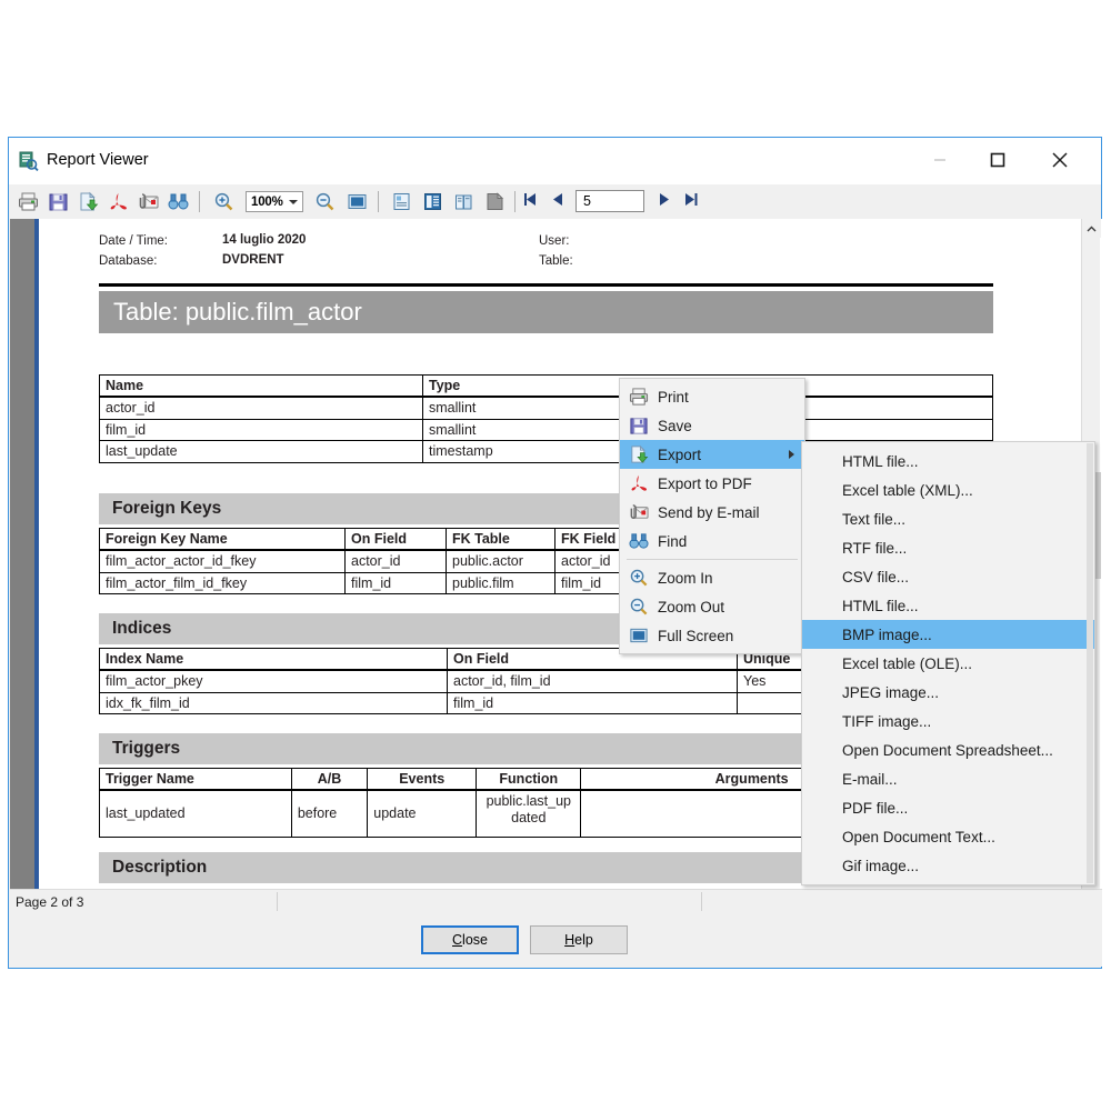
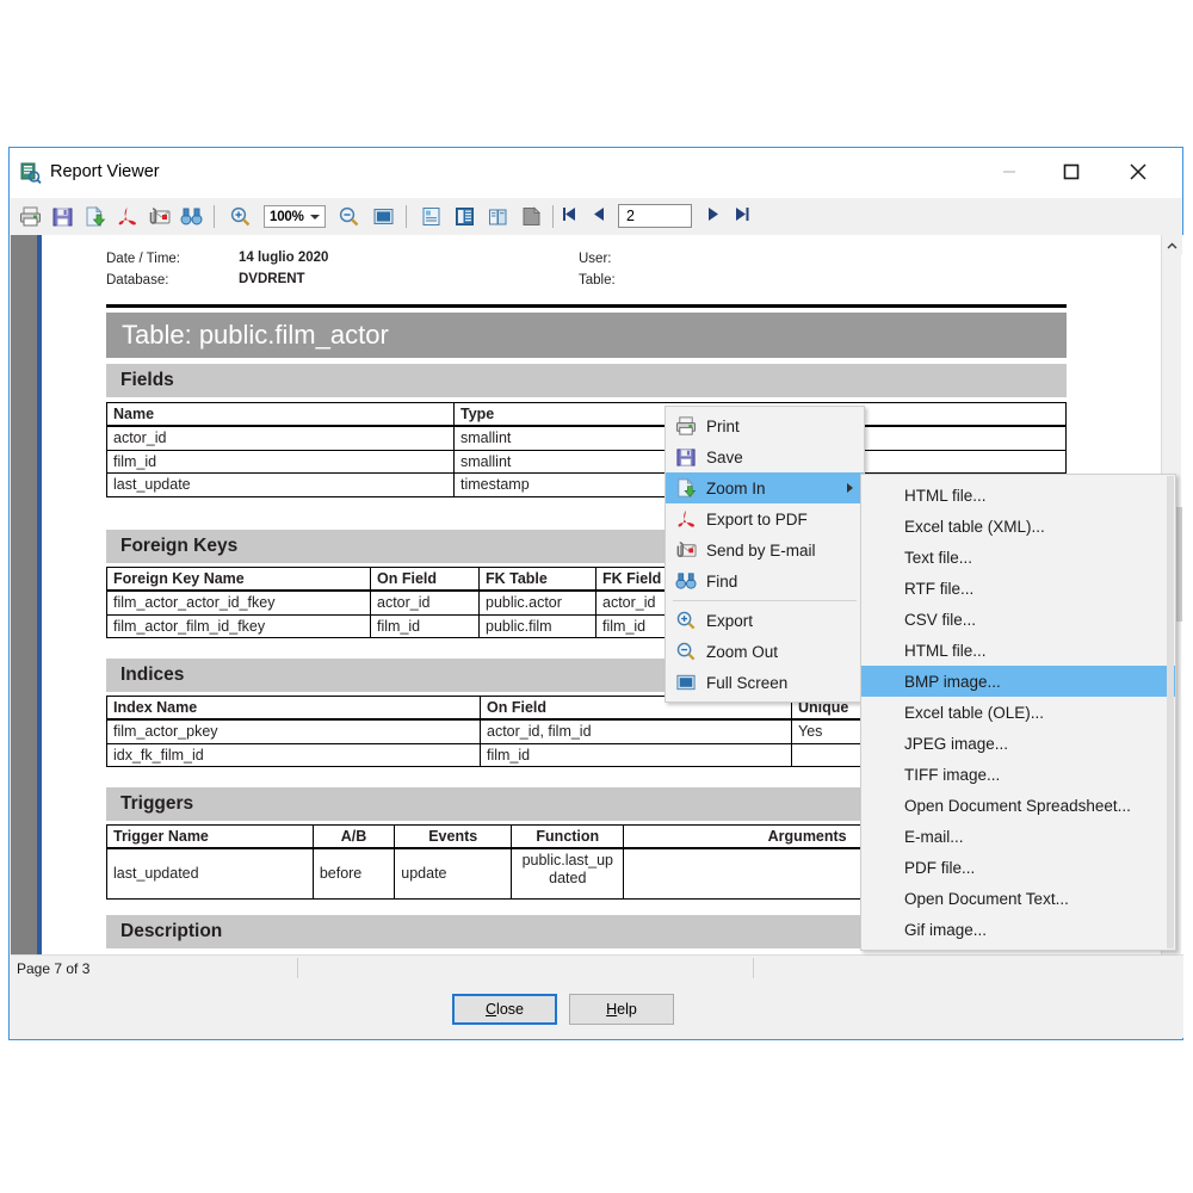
  Report Viewer
  100%
- 5
+ 2
  Date / Time:
  14 luglio 2020
  Database:
  DVDRENT
  User:
  Table:
  Table: public.film_actor
+ Fields
  Name	Type
  actor_id	smallint
  film_id	smallint
  last_update	timestamp
  Foreign Keys
  film_actor_actor_id_fkey	actor_id	public.actor	actor_id
  film_actor_film_id_fkey	film_id	public.film	film_id
  Indices
  Index Name	On Field	Unique
  film_actor_pkey	actor_id, film_id	Yes
  idx_fk_film_id	film_id
  Triggers
  Trigger Name	A/B	Events	Function	Arguments
  last_updated	before	update	public.last_updated
  Description
- Page 2 of 3
+ Page 7 of 3
  Close
  Help
  Print
  Save
- Export
+ Zoom In
  Export to PDF
  Send by E-mail
  Find
- Zoom In
+ Export
  Zoom Out
  Full Screen
  HTML file...
  Excel table (XML)...
  Text file...
  RTF file...
  CSV file...
  HTML file...
  BMP image...
  Excel table (OLE)...
  JPEG image...
  TIFF image...
  Open Document Spreadsheet...
  E-mail...
  PDF file...
  Open Document Text...
  Gif image...
